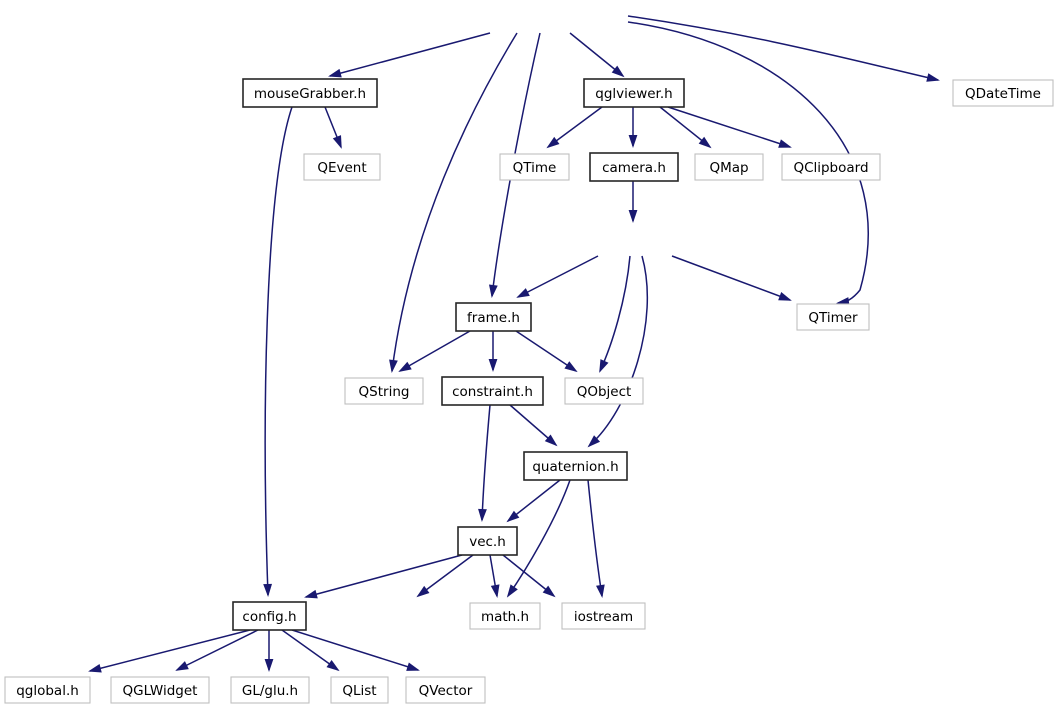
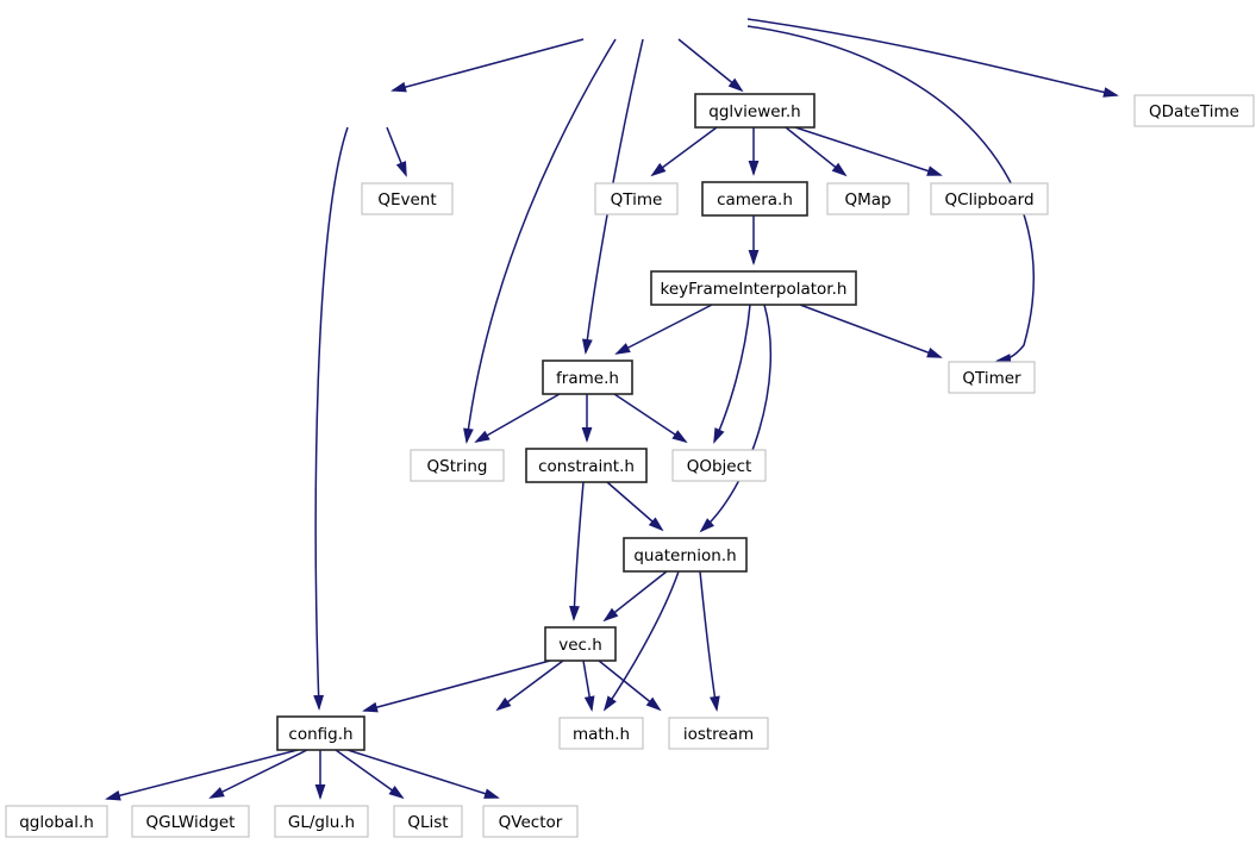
- mouseGrabber.h
  qglviewer.h
  QDateTime
  QEvent
  QTime
  camera.h
  QMap
  QClipboard
+ keyFrameInterpolator.h
  frame.h
  QTimer
  QString
  constraint.h
  QObject
  quaternion.h
  vec.h
  config.h
  math.h
  iostream
  qglobal.h
  QGLWidget
  GL/glu.h
  QList
  QVector
